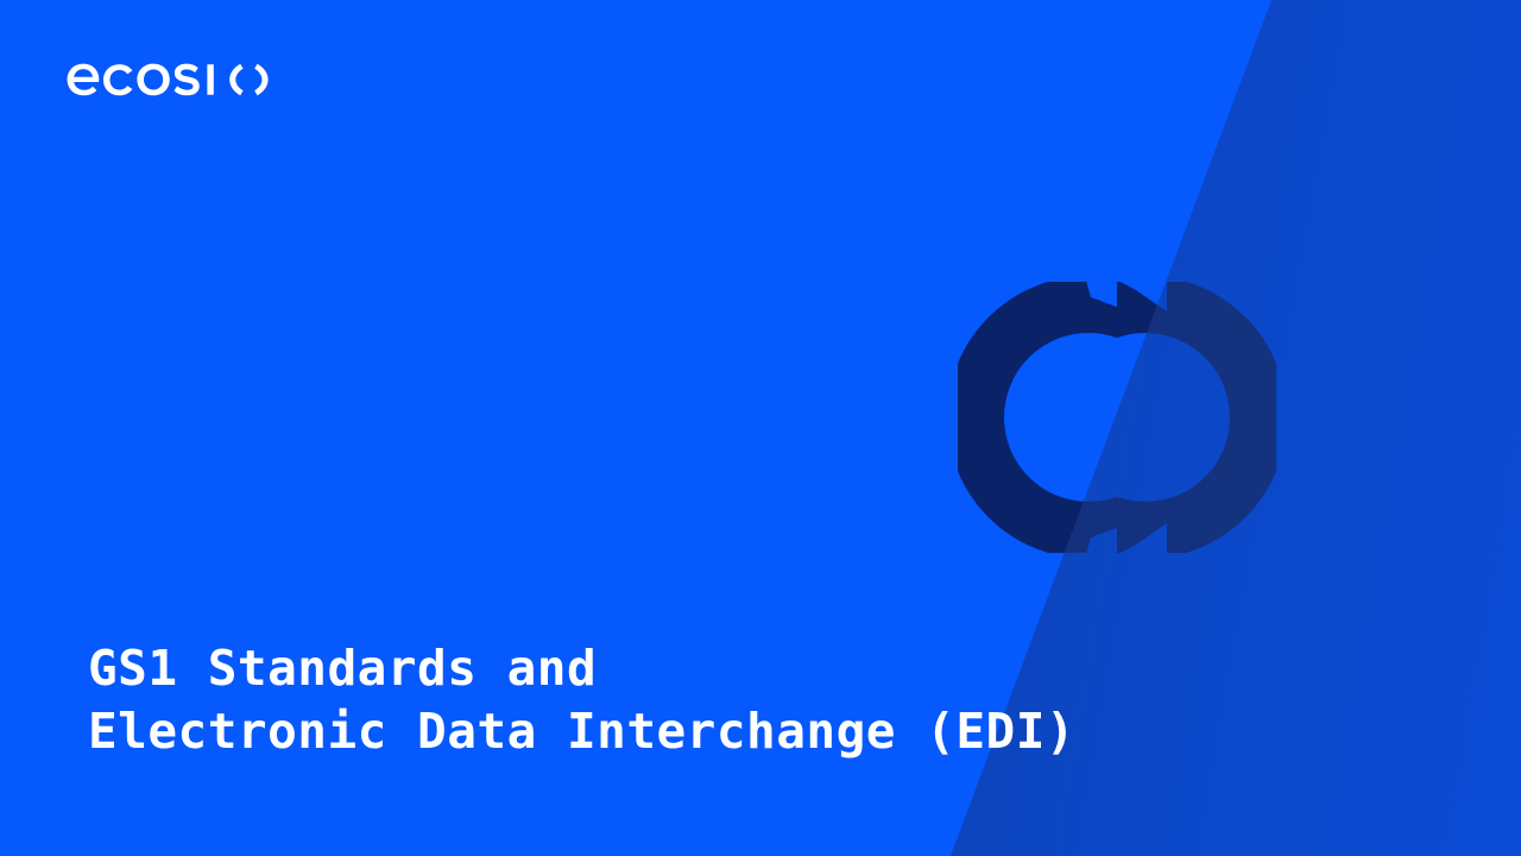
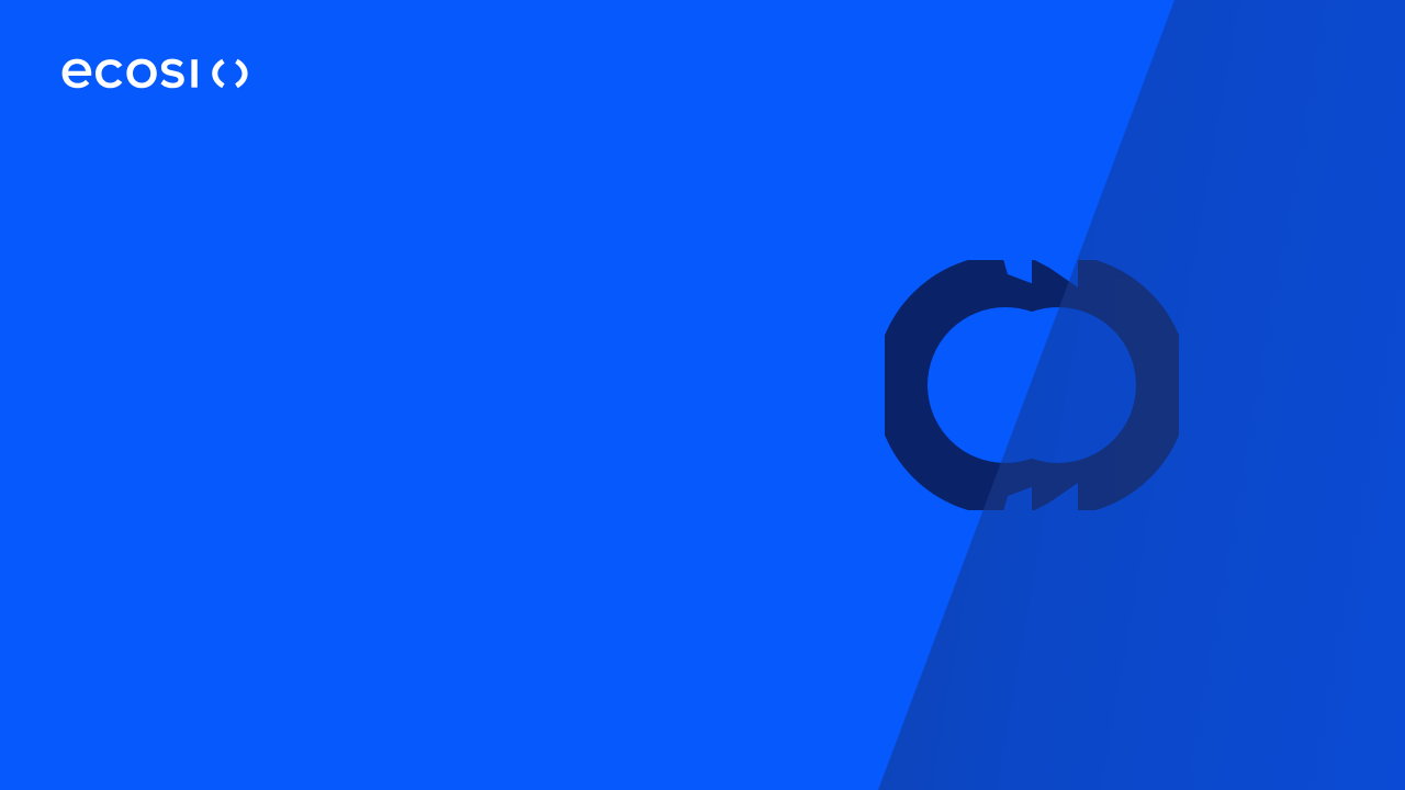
- GS1 Standards and
- Electronic Data Interchange (EDI)
